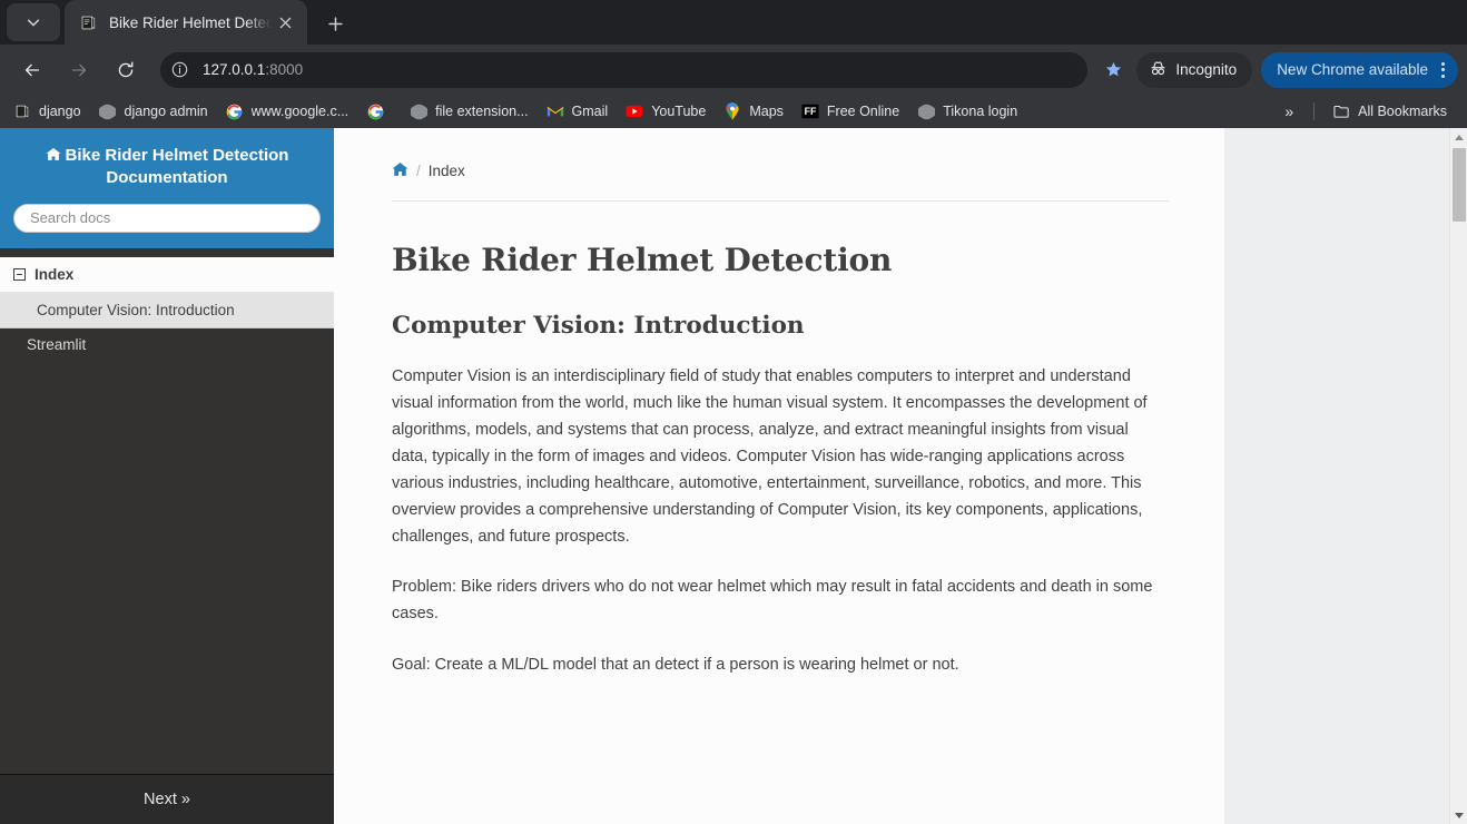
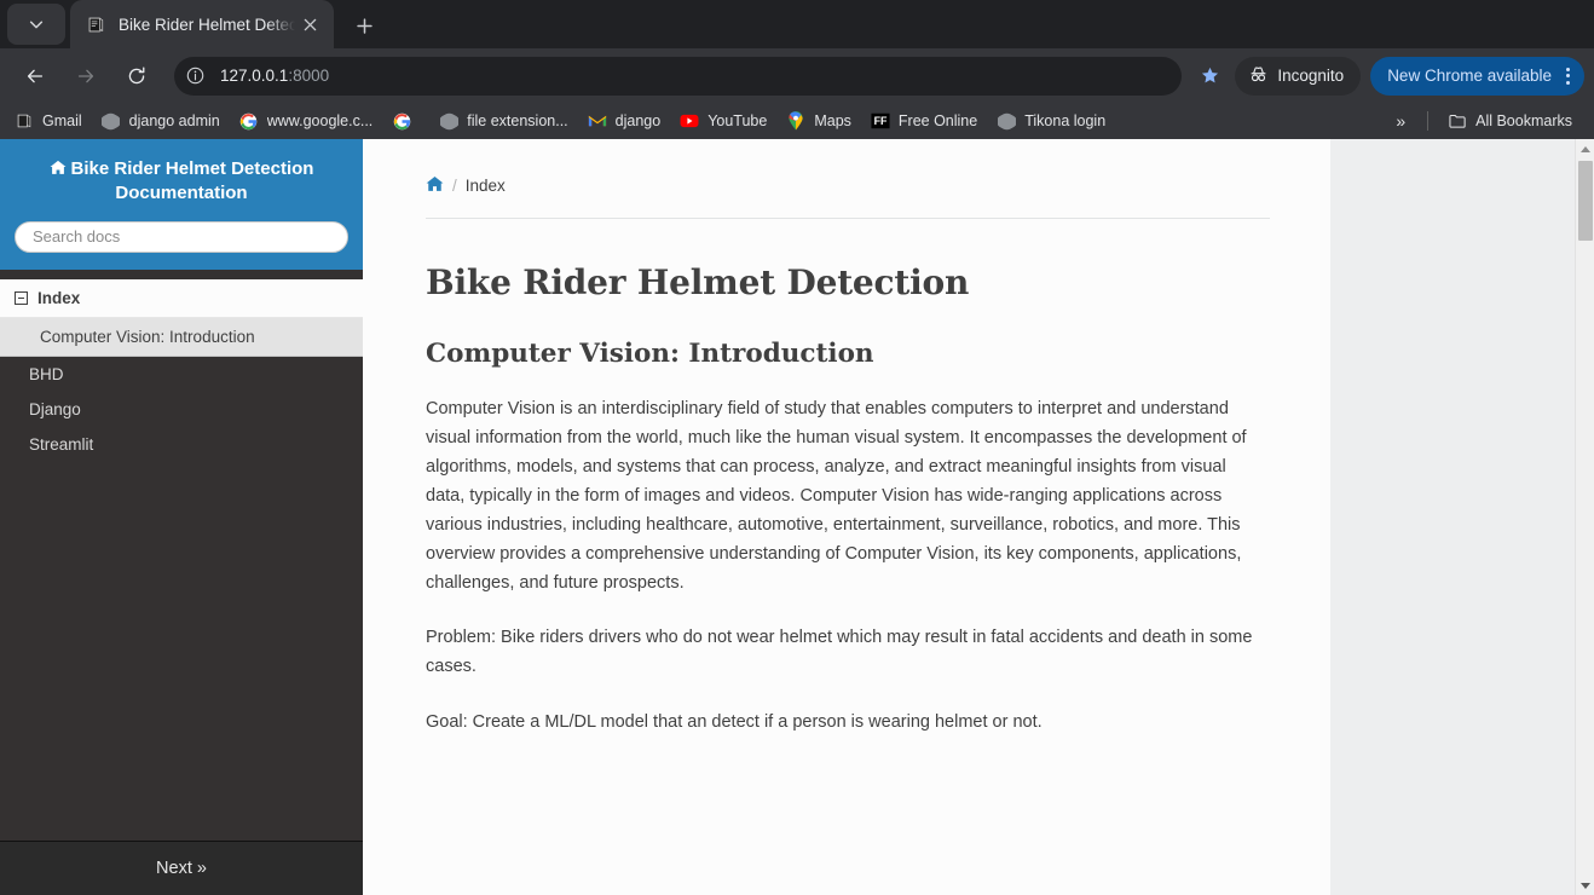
  Bike Rider Helmet Detec
  127.0.0.1:8000
  Incognito
  New Chrome available
- django
+ Gmail
  django admin
  www.google.c...
  file extension...
- Gmail
+ django
  YouTube
  Maps
  FF
  Free Online
  Tikona login
  »
  All Bookmarks
  Bike Rider Helmet Detection Documentation
  Search docs
  Index
  Computer Vision: Introduction
+ BHD
+ Django
  Streamlit
  Next »
  /
  Index
  Bike Rider Helmet Detection
  Computer Vision: Introduction
  Computer Vision is an interdisciplinary field of study that enables computers to interpret and understand visual information from the world, much like the human visual system. It encompasses the development of algorithms, models, and systems that can process, analyze, and extract meaningful insights from visual data, typically in the form of images and videos. Computer Vision has wide-ranging applications across various industries, including healthcare, automotive, entertainment, surveillance, robotics, and more. This overview provides a comprehensive understanding of Computer Vision, its key components, applications, challenges, and future prospects.
  Problem: Bike riders drivers who do not wear helmet which may result in fatal accidents and death in some cases.
  Goal: Create a ML/DL model that an detect if a person is wearing helmet or not.
